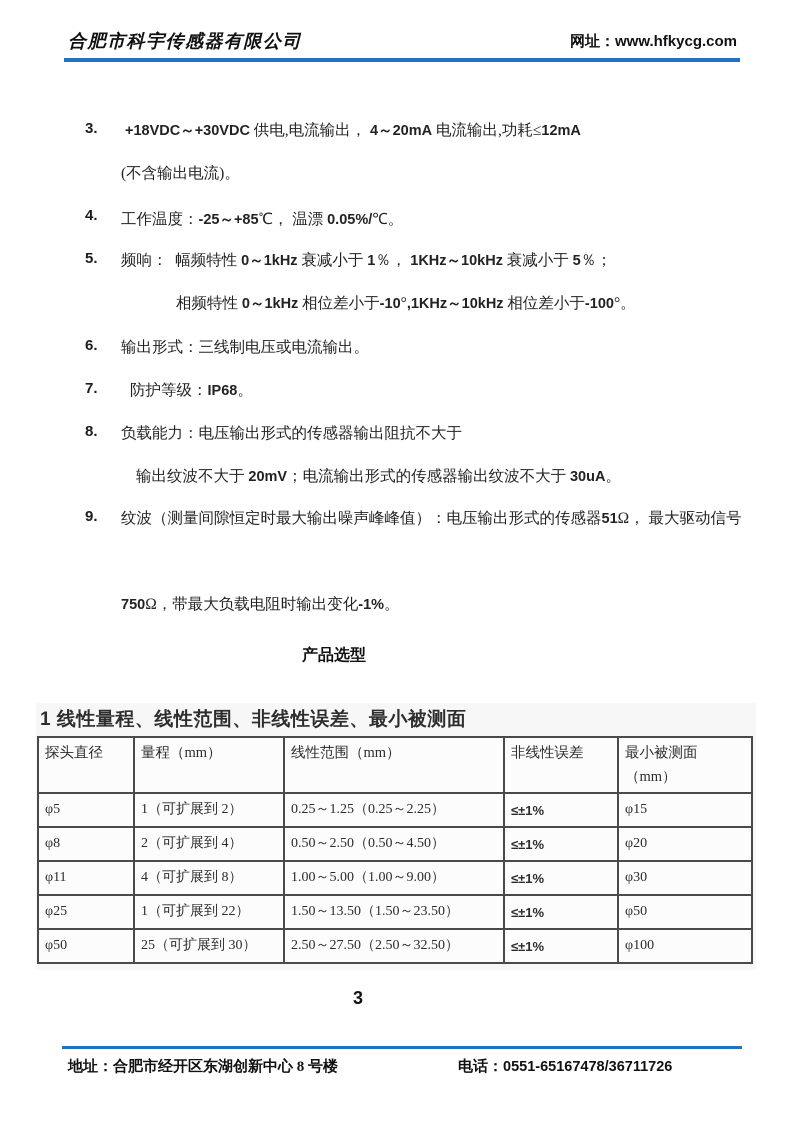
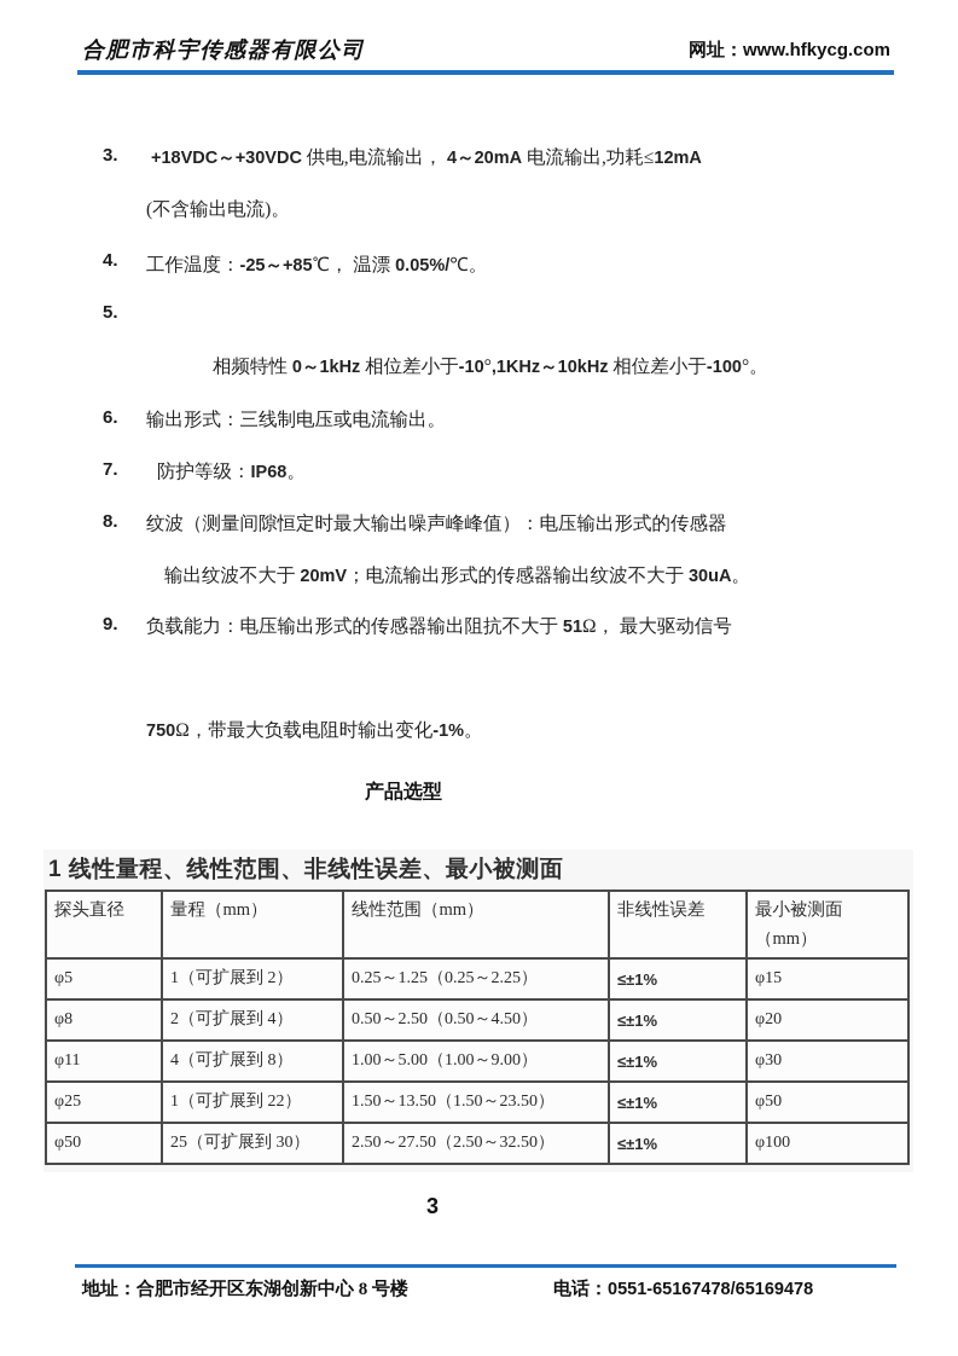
  合肥市科宇传感器有限公司
  网址：www.hfkycg.com
  3.
  4.
  5.
  6.
  7.
  8.
  9.
  +18VDC～+30VDC 供电,电流输出， 4～20mA 电流输出,功耗≤12mA
  (不含输出电流)。
  工作温度：-25～+85℃， 温漂 0.05%/℃。
- 频响： 幅频特性 0～1kHz 衰减小于 1％， 1KHz～10kHz 衰减小于 5％；
  相频特性 0～1kHz 相位差小于-10°,1KHz～10kHz 相位差小于-100°。
  输出形式：三线制电压或电流输出。
  防护等级：IP68。
- 负载能力：电压输出形式的传感器输出阻抗不大于
+ 纹波（测量间隙恒定时最大输出噪声峰峰值）：电压输出形式的传感器
  输出纹波不大于 20mV；电流输出形式的传感器输出纹波不大于 30uA。
- 纹波（测量间隙恒定时最大输出噪声峰峰值）：电压输出形式的传感器51Ω， 最大驱动信号
+ 负载能力：电压输出形式的传感器输出阻抗不大于 51Ω， 最大驱动信号
  750Ω，带最大负载电阻时输出变化-1%。
  产品选型
  1 线性量程、线性范围、非线性误差、最小被测面
  探头直径	量程（mm）	线性范围（mm）	非线性误差	最小被测面（mm）
  φ5	1（可扩展到 2）	0.25～1.25（0.25～2.25）	≤±1%	φ15
  φ8	2（可扩展到 4）	0.50～2.50（0.50～4.50）	≤±1%	φ20
  φ11	4（可扩展到 8）	1.00～5.00（1.00～9.00）	≤±1%	φ30
  φ25	1（可扩展到 22）	1.50～13.50（1.50～23.50）	≤±1%	φ50
  φ50	25（可扩展到 30）	2.50～27.50（2.50～32.50）	≤±1%	φ100
  3
  地址：合肥市经开区东湖创新中心 8 号楼
- 电话：0551-65167478/36711726
+ 电话：0551-65167478/65169478
